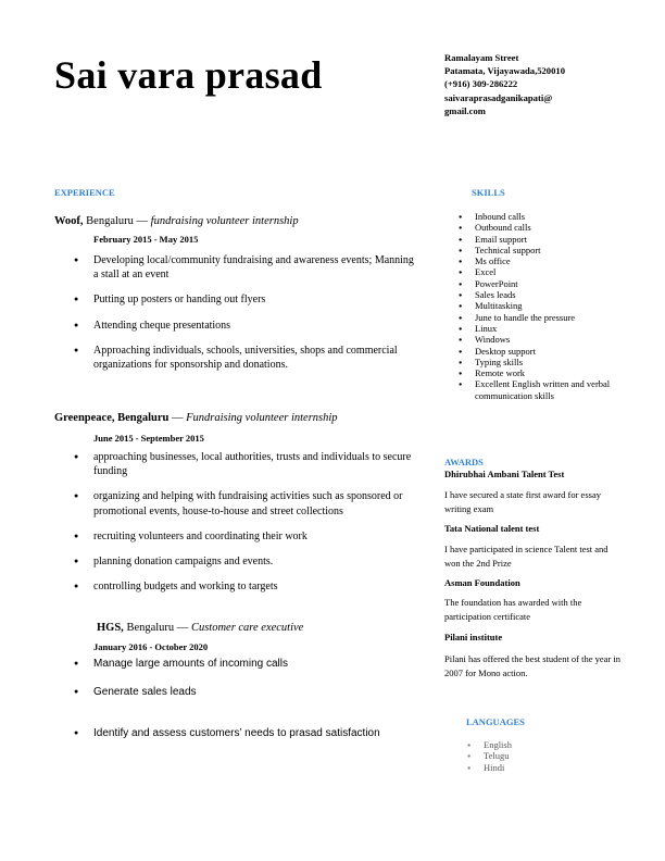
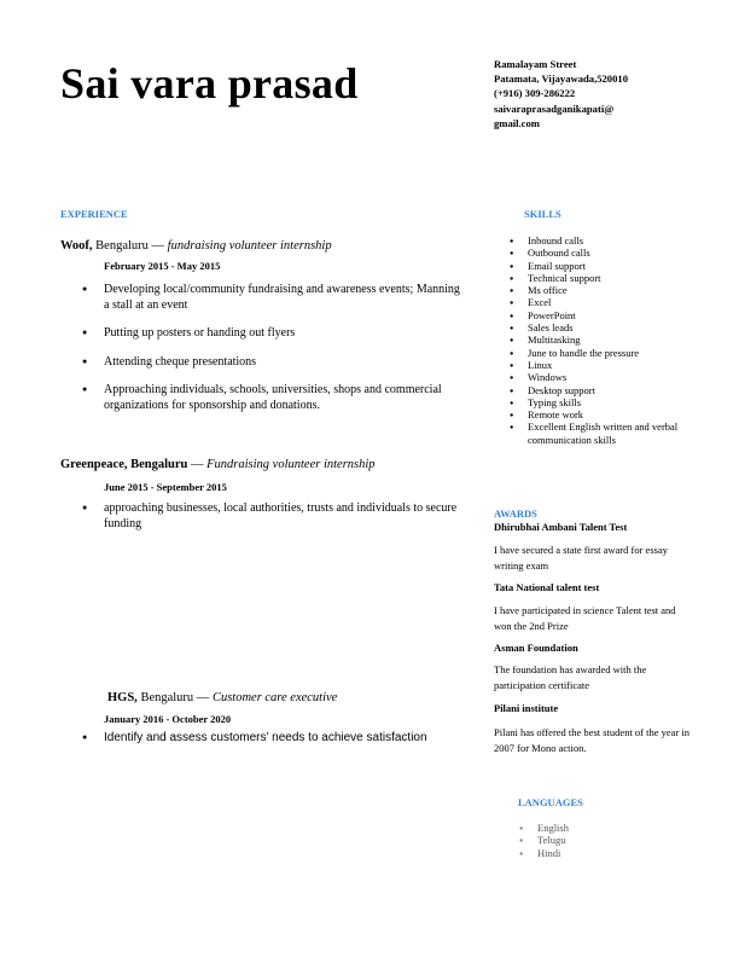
  Sai vara prasad
  Ramalayam Street
  Patamata, Vijayawada,520010
  (+916) 309-286222
  saivaraprasadganikapati@
  gmail.com
  EXPERIENCE
  Woof, Bengaluru — fundraising volunteer internship
  February 2015 - May 2015
  Developing local/community fundraising and awareness events; Manning a stall at an event
  Putting up posters or handing out flyers
  Attending cheque presentations
  Approaching individuals, schools, universities, shops and commercial organizations for sponsorship and donations.
  Greenpeace, Bengaluru — Fundraising volunteer internship
  June 2015 - September 2015
  approaching businesses, local authorities, trusts and individuals to secure funding
- organizing and helping with fundraising activities such as sponsored or promotional events, house-to-house and street collections
- recruiting volunteers and coordinating their work
- planning donation campaigns and events.
- controlling budgets and working to targets
  HGS, Bengaluru — Customer care executive
  January 2016 - October 2020
- Manage large amounts of incoming calls
- Generate sales leads
- Identify and assess customers’ needs to prasad satisfaction
+ Identify and assess customers’ needs to achieve satisfaction
  SKILLS
  Inbound calls
  Outbound calls
  Email support
  Technical support
  Ms office
  Excel
  PowerPoint
  Sales leads
  Multitasking
  June to handle the pressure
  Linux
  Windows
  Desktop support
  Typing skills
  Remote work
  Excellent English written and verbal communication skills
  AWARDS
  Dhirubhai Ambani Talent Test
  I have secured a state first award for essay writing exam
  Tata National talent test
  I have participated in science Talent test and won the 2nd Prize
  Asman Foundation
  The foundation has awarded with the participation certificate
  Pilani institute
  Pilani has offered the best student of the year in 2007 for Mono action.
  LANGUAGES
  English
  Telugu
  Hindi
